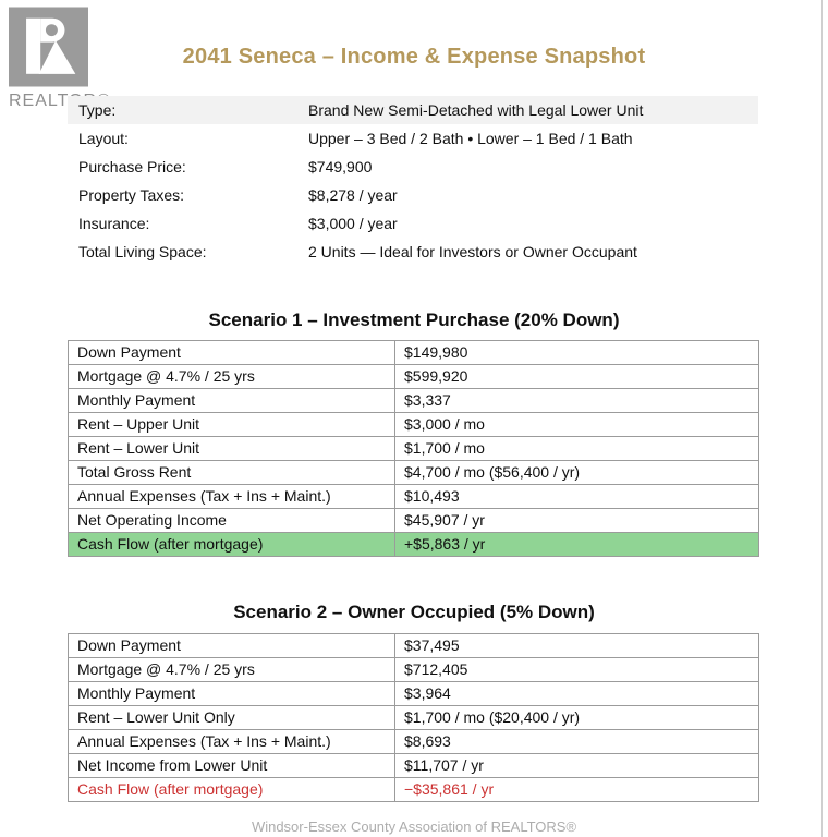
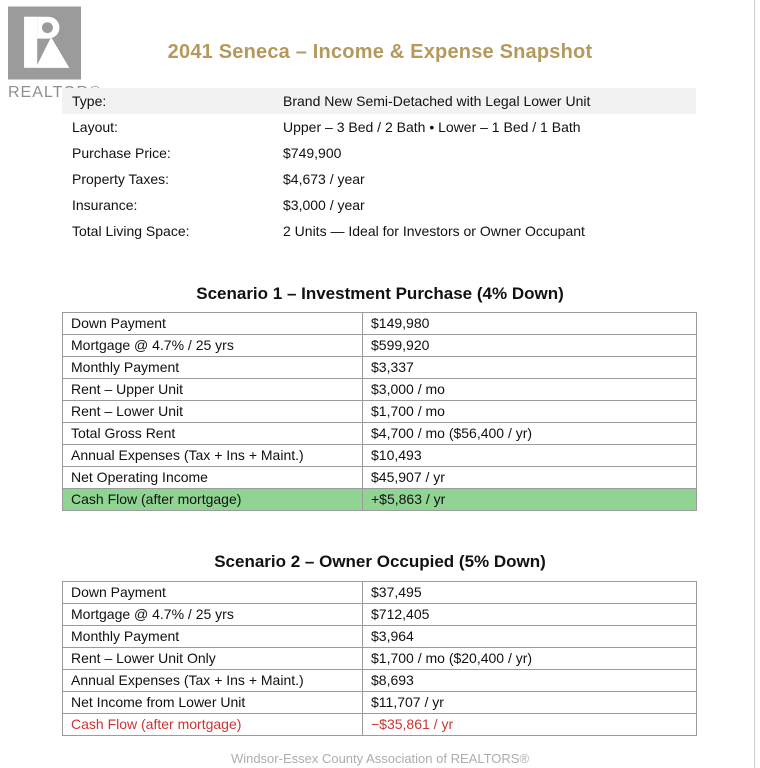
  2041 Seneca – Income & Expense Snapshot
  Type:
  Brand New Semi-Detached with Legal Lower Unit
  Layout:
  Upper – 3 Bed / 2 Bath • Lower – 1 Bed / 1 Bath
  Purchase Price:
  $749,900
  Property Taxes:
- $8,278 / year
+ $4,673 / year
  Insurance:
  $3,000 / year
  Total Living Space:
  2 Units — Ideal for Investors or Owner Occupant
- Scenario 1 – Investment Purchase (20% Down)
+ Scenario 1 – Investment Purchase (4% Down)
  Down Payment	$149,980
  Mortgage @ 4.7% / 25 yrs	$599,920
  Monthly Payment	$3,337
  Rent – Upper Unit	$3,000 / mo
  Rent – Lower Unit	$1,700 / mo
  Total Gross Rent	$4,700 / mo ($56,400 / yr)
  Annual Expenses (Tax + Ins + Maint.)	$10,493
  Net Operating Income	$45,907 / yr
  Cash Flow (after mortgage)	+$5,863 / yr
  Scenario 2 – Owner Occupied (5% Down)
  Down Payment	$37,495
  Mortgage @ 4.7% / 25 yrs	$712,405
  Monthly Payment	$3,964
  Rent – Lower Unit Only	$1,700 / mo ($20,400 / yr)
  Annual Expenses (Tax + Ins + Maint.)	$8,693
  Net Income from Lower Unit	$11,707 / yr
  Cash Flow (after mortgage)	−$35,861 / yr
  Windsor-Essex County Association of REALTORS®
